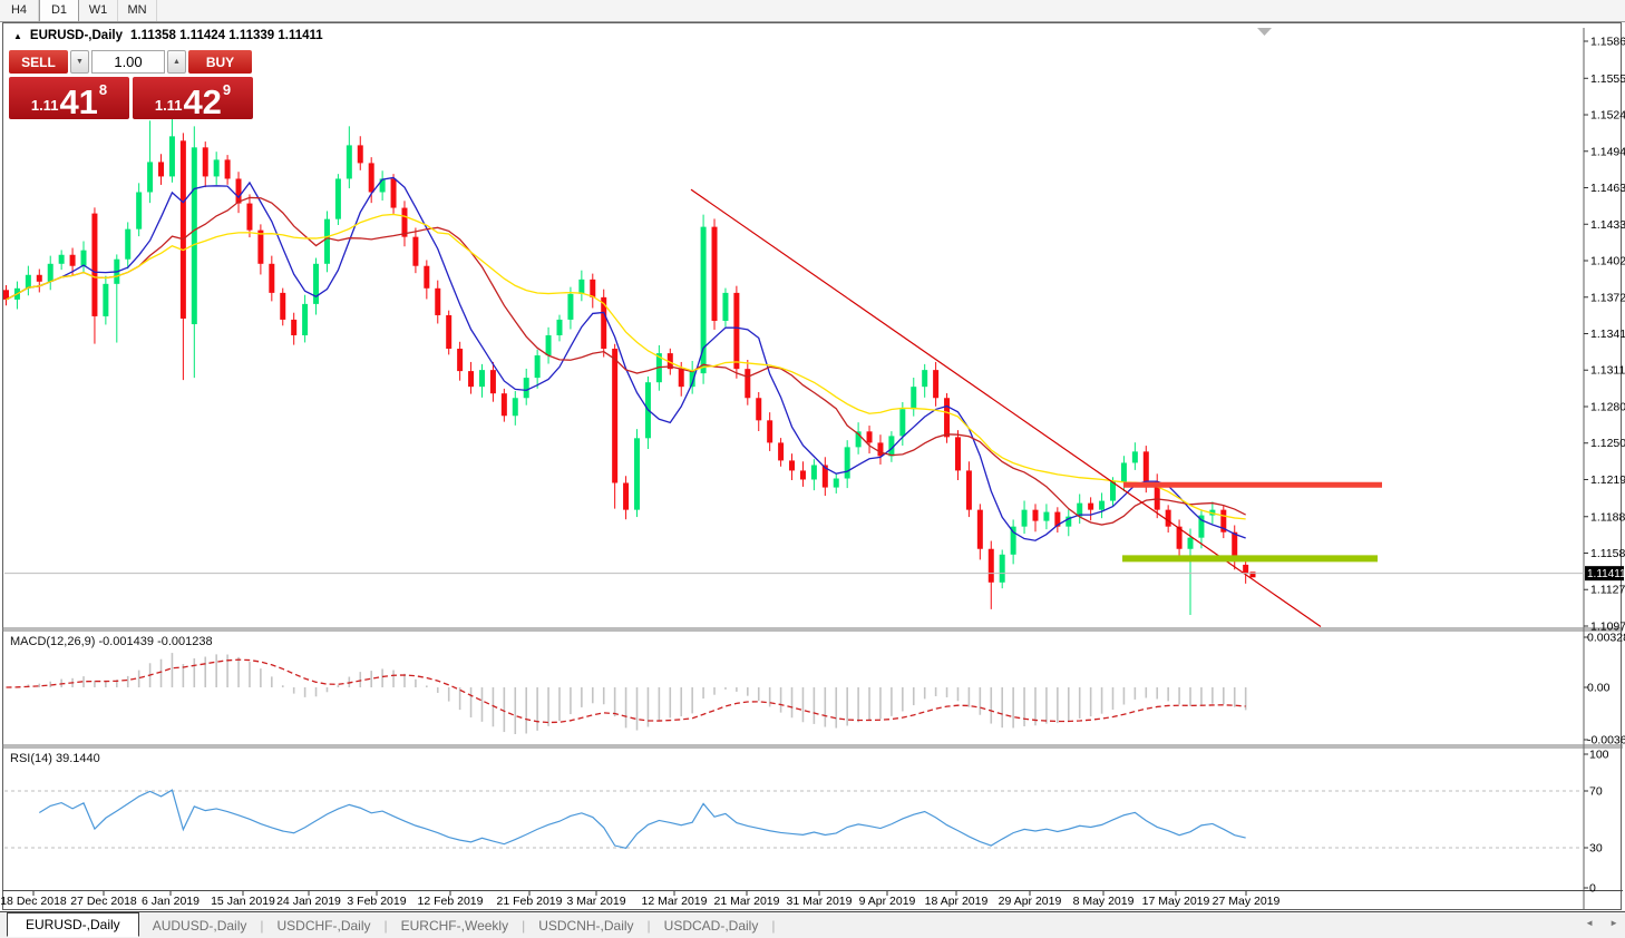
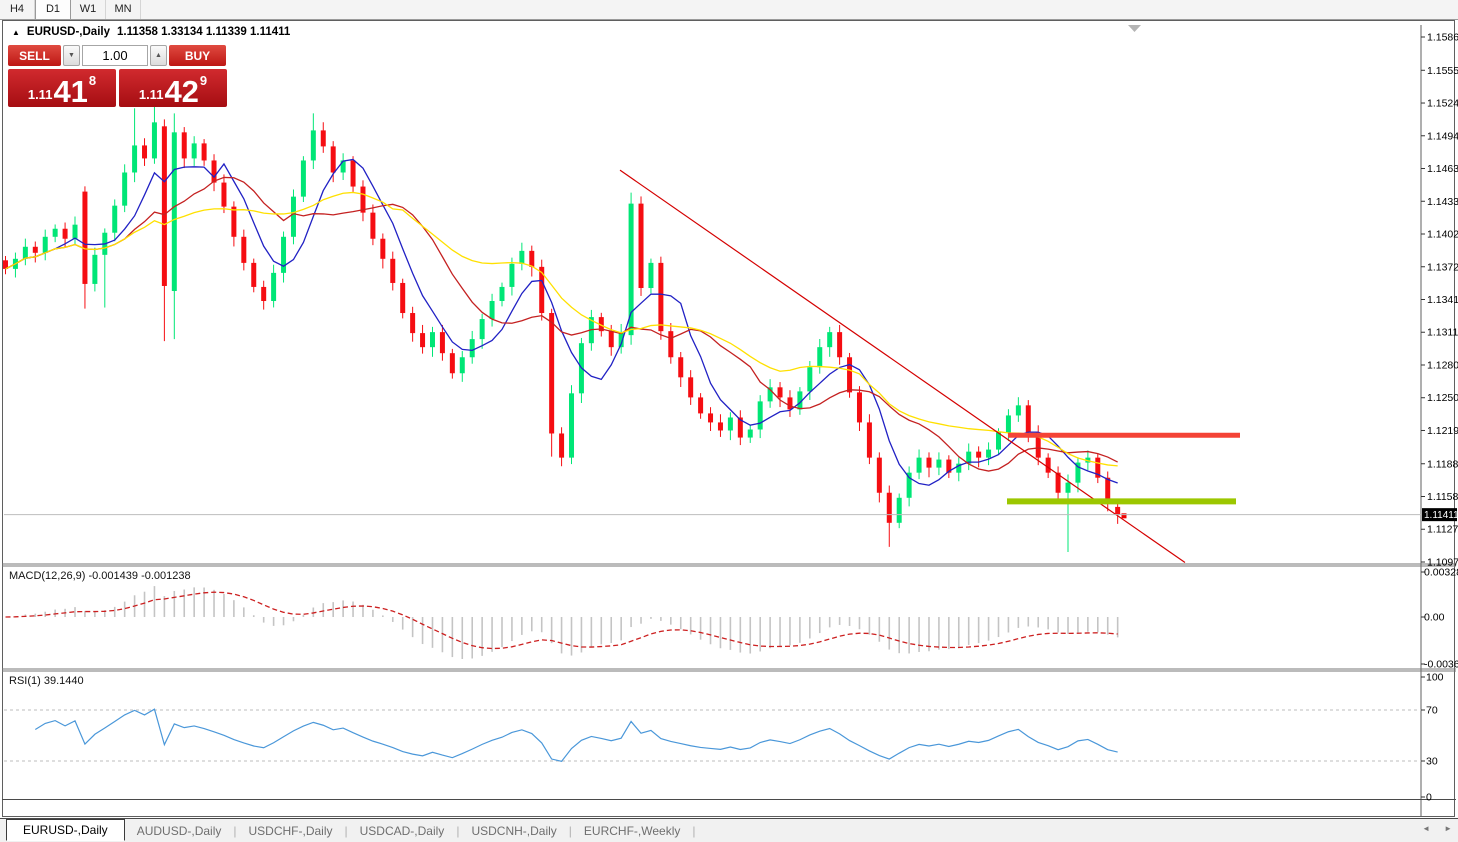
  H4
  D1
  W1
  MN
  1.1586
  1.1555
  1.1524
  1.1494
  1.1463
  1.1433
  1.1402
  1.1372
  1.1341
  1.1311
  1.1280
  1.1250
  1.1219
  1.1188
  1.1158
  1.1127
  1.1097
  0.0032
  0.00
  -0.0036
  100
  70
  30
  0
- 18 Dec 2018
- 27 Dec 2018
- 6 Jan 2019
- 15 Jan 2019
- 24 Jan 2019
- 3 Feb 2019
- 12 Feb 2019
- 21 Feb 2019
- 3 Mar 2019
- 12 Mar 2019
- 21 Mar 2019
- 31 Mar 2019
- 9 Apr 2019
- 18 Apr 2019
- 29 Apr 2019
- 8 May 2019
- 17 May 2019
- 27 May 2019
  1.11411
  ▲
  EURUSD-,Daily
- 1.11358 1.11424 1.11339 1.11411
+ 1.11358 1.33134 1.11339 1.11411
  SELL
  1.00
  BUY
  1.11
  41
  8
  1.11
  42
  9
  MACD(12,26,9) -0.001439 -0.001238
- RSI(14) 39.1440
+ RSI(1) 39.1440
  EURUSD-,Daily
  AUDUSD-,Daily
  |
  USDCHF-,Daily
  |
- EURCHF-,Weekly
+ USDCAD-,Daily
  |
  USDCNH-,Daily
  |
- USDCAD-,Daily
+ EURCHF-,Weekly
  |
  ◄
  ►
